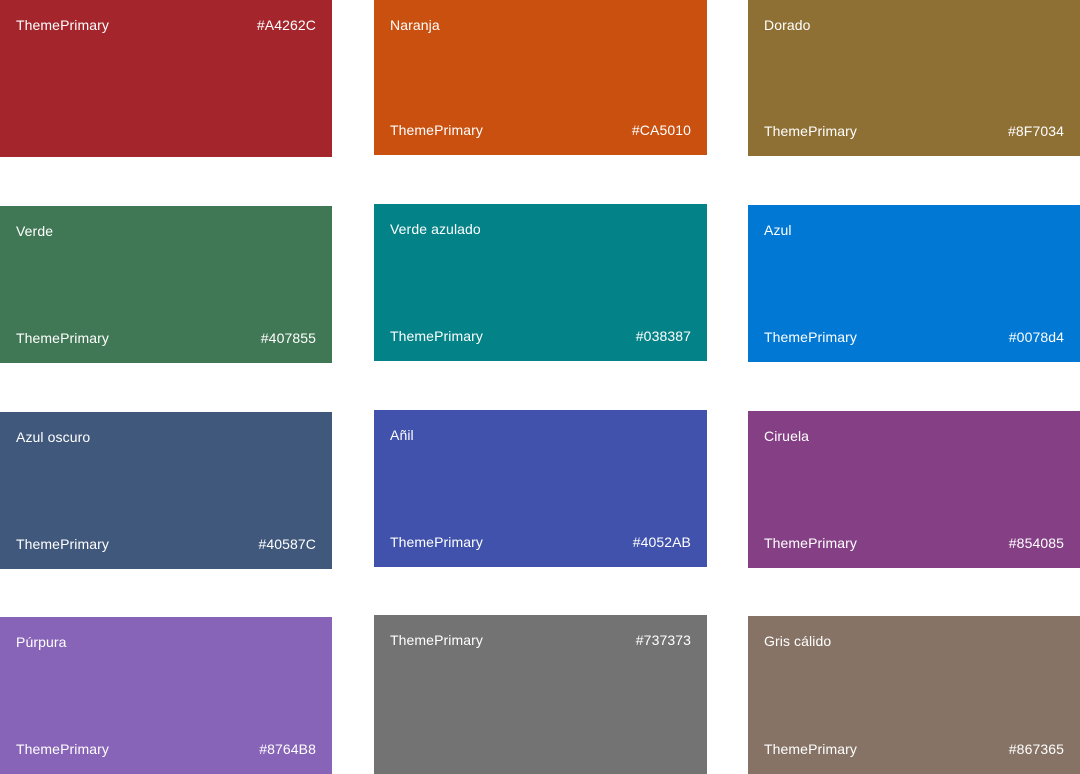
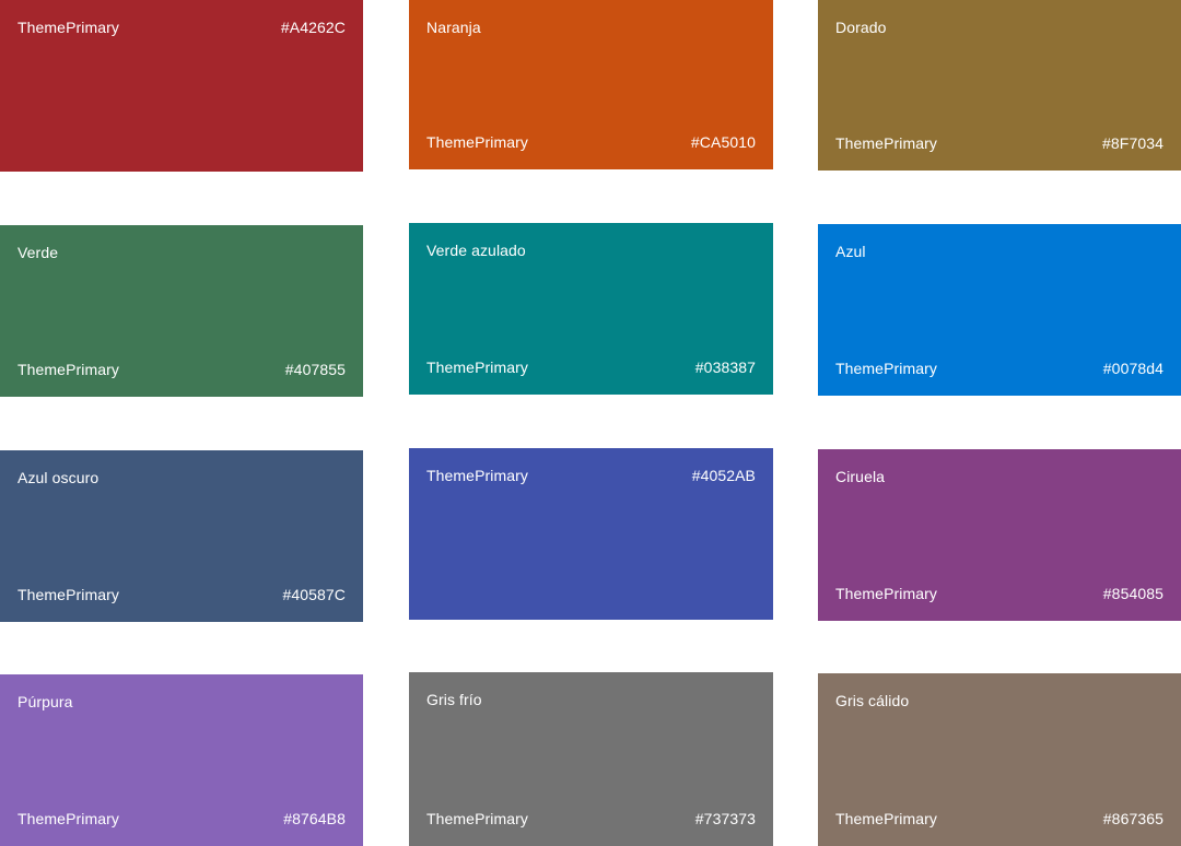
  ThemePrimary
  #A4262C
  Naranja
  ThemePrimary
  #CA5010
  Dorado
  ThemePrimary
  #8F7034
  Verde
  ThemePrimary
  #407855
  Verde azulado
  ThemePrimary
  #038387
  Azul
  ThemePrimary
  #0078d4
  Azul oscuro
  ThemePrimary
  #40587C
- Añil
  ThemePrimary
  #4052AB
  Ciruela
  ThemePrimary
  #854085
  Púrpura
  ThemePrimary
  #8764B8
+ Gris frío
  ThemePrimary
  #737373
  Gris cálido
  ThemePrimary
  #867365
